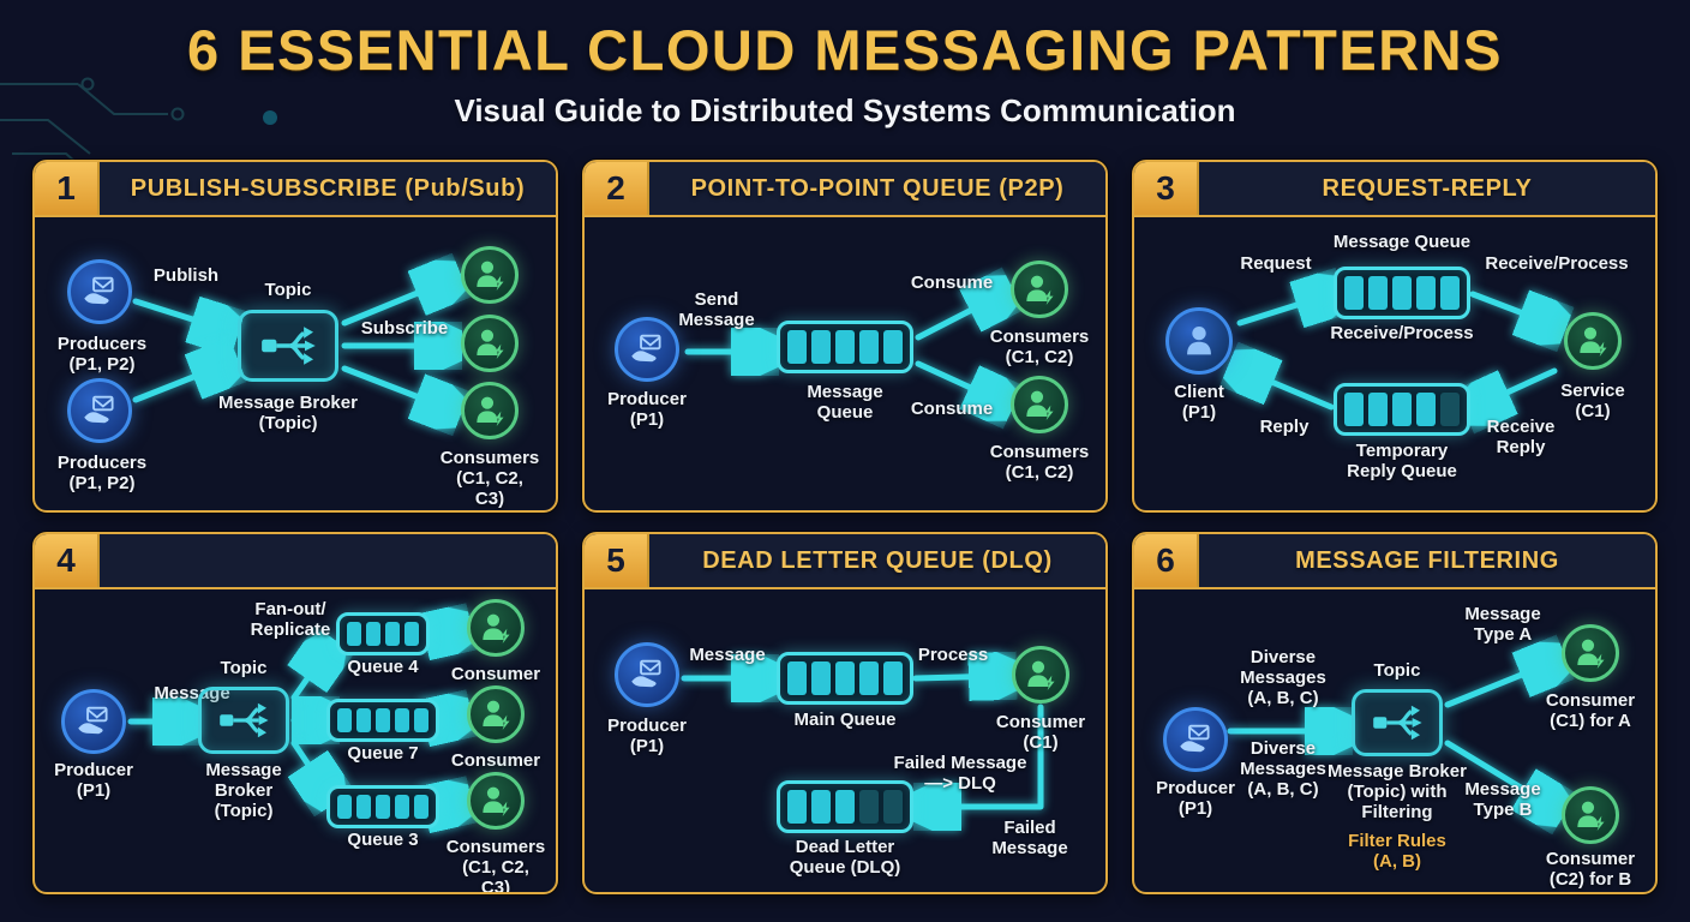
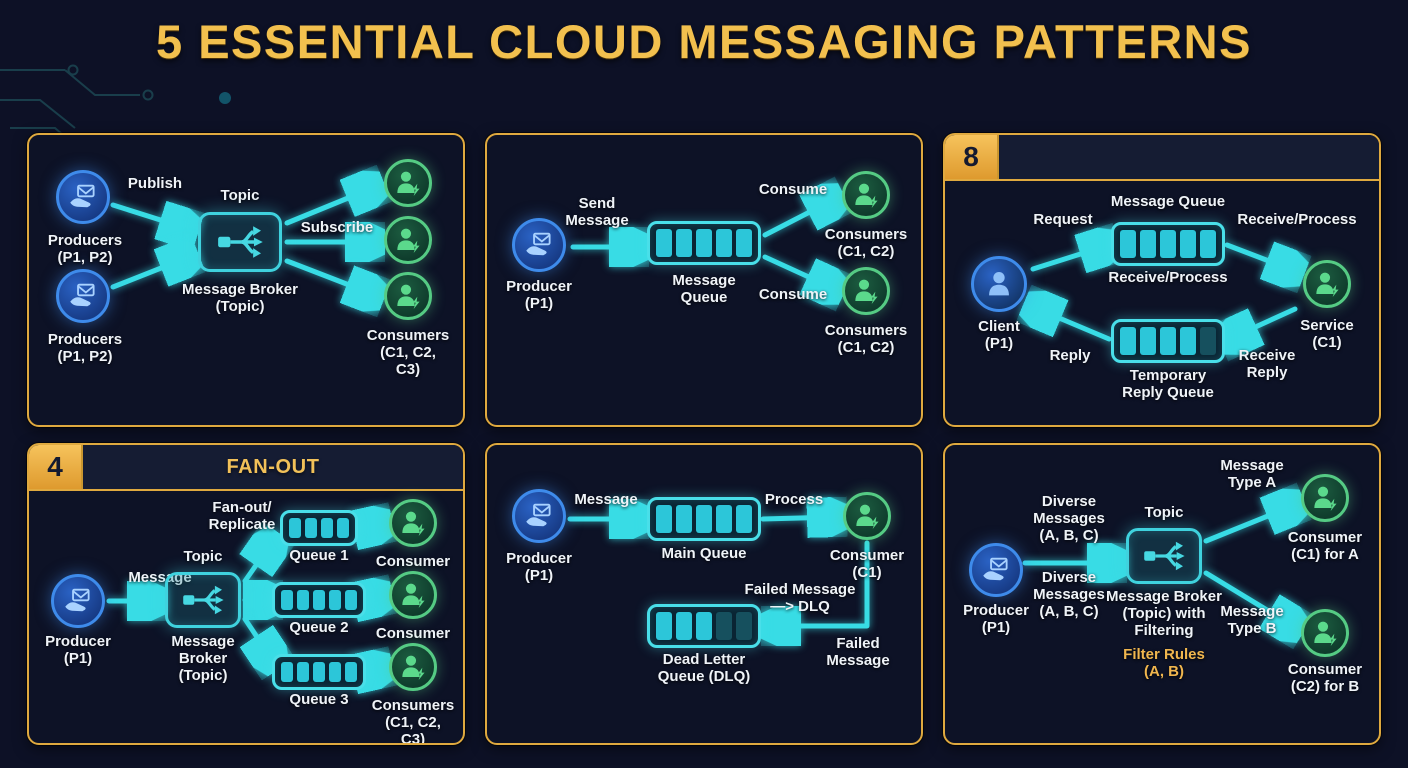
- 6 ESSENTIAL CLOUD MESSAGING PATTERNS
+ 5 ESSENTIAL CLOUD MESSAGING PATTERNS
- Visual Guide to Distributed Systems Communication
- 1
- PUBLISH-SUBSCRIBE (Pub/Sub)
  Producers
  (P1, P2)
  Producers
  (P1, P2)
  Publish
  Topic
  Message Broker
  (Topic)
  Subscribe
  Consumers
  (C1, C2, C3)
- 2
- POINT-TO-POINT QUEUE (P2P)
  Producer
  (P1)
  Send
  Message
  Message
  Queue
  Consume
  Consume
  Consumers
  (C1, C2)
  Consumers
  (C1, C2)
- 3
+ 8
- REQUEST-REPLY
  Client
  (P1)
  Request
  Message Queue
  Receive/Process
  Receive/Process
  Service
  (C1)
  Temporary
  Reply Queue
  Reply
  Receive
  Reply
  4
+ FAN-OUT
  Producer
  (P1)
  Message
  Topic
  Message
  Broker
  (Topic)
  Fan-out/
  Replicate
- Queue 4
+ Queue 1
- Queue 7
+ Queue 2
  Queue 3
  Consumer
  Consumer
  Consumers
  (C1, C2, C3)
- 5
- DEAD LETTER QUEUE (DLQ)
  Producer
  (P1)
  Message
  Main Queue
  Process
  Consumer
  (C1)
  Failed Message
  —> DLQ
  Failed
  Message
  Dead Letter
  Queue (DLQ)
- 6
- MESSAGE FILTERING
  Producer
  (P1)
  Diverse
  Messages
  (A, B, C)
  Diverse
  Messages
  (A, B, C)
  Topic
  Message Broker
  (Topic) with
  Filtering
  Filter Rules
  (A, B)
  Message
  Type A
  Message
  Type B
  Consumer
  (C1) for A
  Consumer
  (C2) for B
